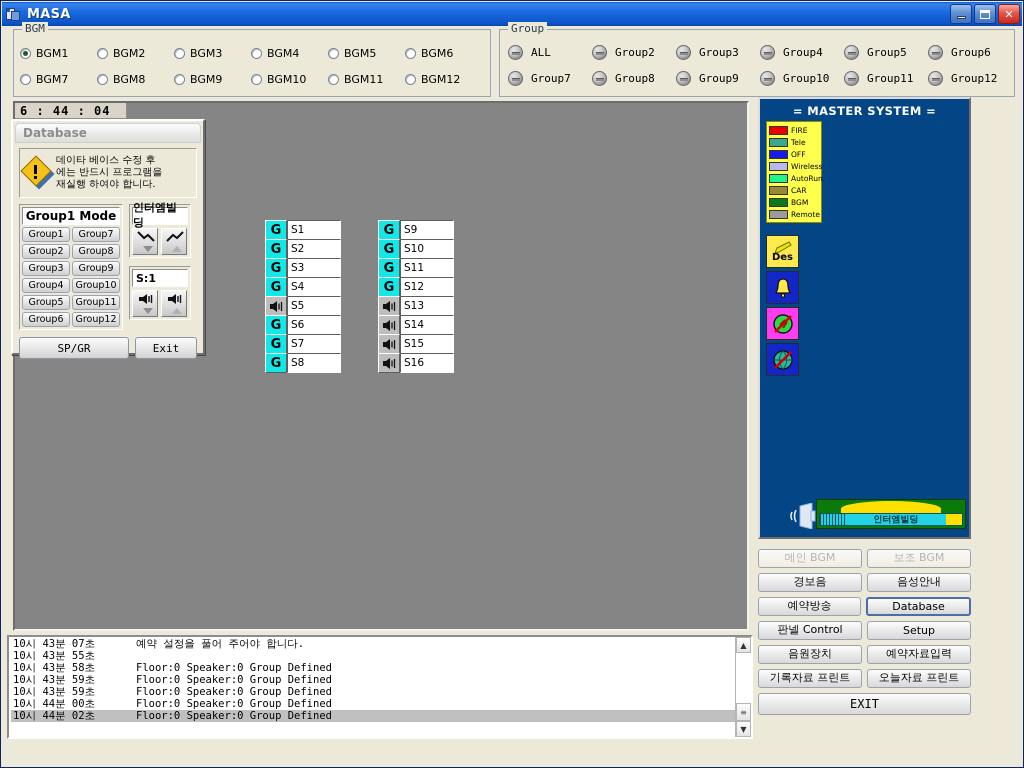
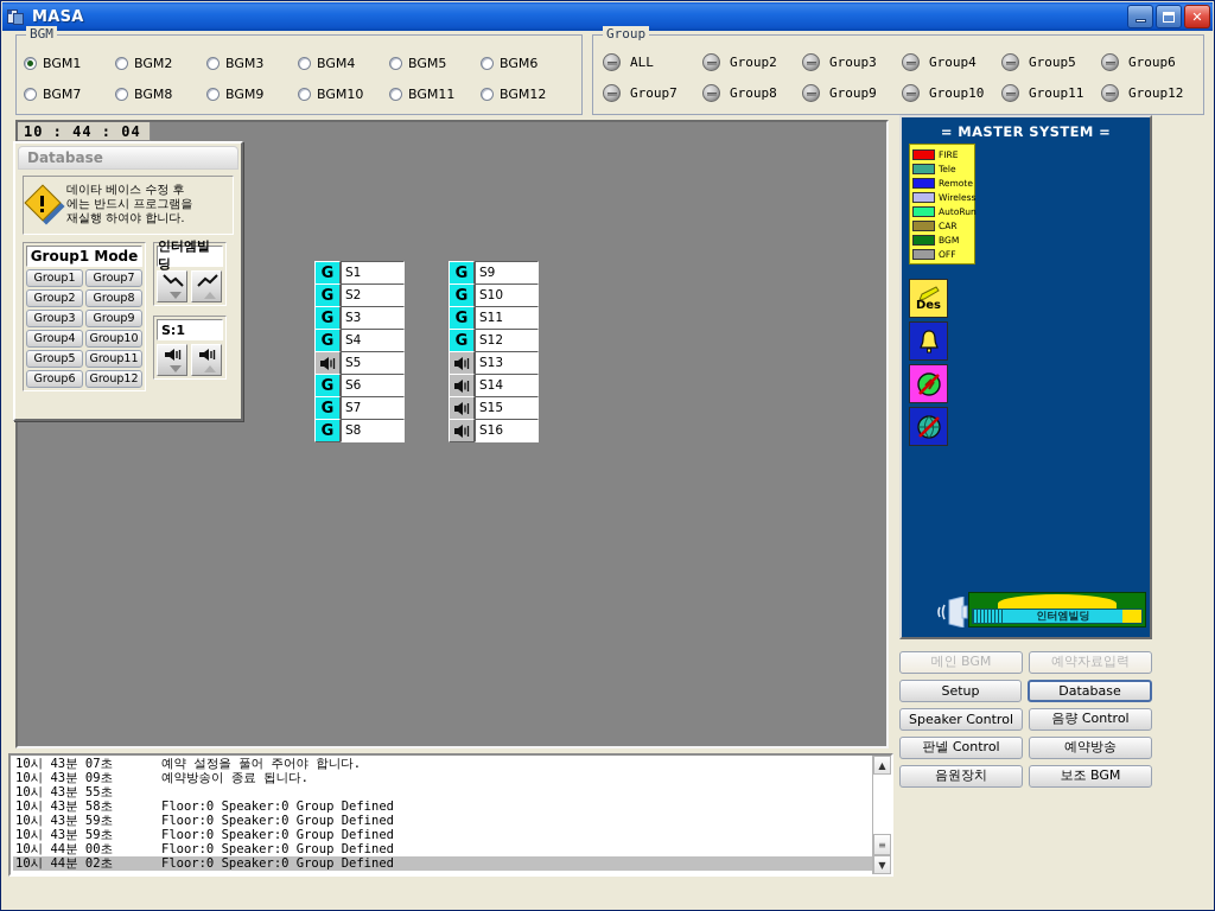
  MASA
  ✕
  BGM
  BGM1
  BGM2
  BGM3
  BGM4
  BGM5
  BGM6
  BGM7
  BGM8
  BGM9
  BGM10
  BGM11
  BGM12
  Group
  ALL
  Group2
  Group3
  Group4
  Group5
  Group6
  Group7
  Group8
  Group9
  Group10
  Group11
  Group12
- 6 : 44 : 04
+ 10 : 44 : 04
  Database
  데이타 베이스 수정 후
  에는 반드시 프로그램을
  재실행 하여야 합니다.
  Group1 Mode
  Group1
  Group7
  Group2
  Group8
  Group3
  Group9
  Group4
  Group10
  Group5
  Group11
  Group6
  Group12
  인터엠빌딩
  S:1
- SP/GR
- Exit
  G
  S1
  G
  S2
  G
  S3
  G
  S4
  S5
  G
  S6
  G
  S7
  G
  S8
  G
  S9
  G
  S10
  G
  S11
  G
  S12
  S13
  S14
  S15
  S16
  = MASTER SYSTEM =
  FIRE
  Tele
- OFF
+ Remote
  Wireless
  AutoRun
  CAR
  BGM
- Remote
+ OFF
  Des
  인터엠빌딩
  메인 BGM
- 보조 BGM
+ 예약자료입력
- 경보음
- 음성안내
- 예약방송
+ Setup
  Database
+ Speaker Control
+ 음량 Control
  판넬 Control
- Setup
+ 예약방송
  음원장치
- 예약자료입력
+ 보조 BGM
- 기록자료 프린트
- 오늘자료 프린트
- EXIT
  10시 43분 07초
  예약 설정을 풀어 주어야 합니다.
+ 10시 43분 09초
+ 예약방송이 종료 됩니다.
  10시 43분 55초
  10시 43분 58초
  Floor:0 Speaker:0 Group Defined
  10시 43분 59초
  Floor:0 Speaker:0 Group Defined
  10시 43분 59초
  Floor:0 Speaker:0 Group Defined
  10시 44분 00초
  Floor:0 Speaker:0 Group Defined
  10시 44분 02초
  Floor:0 Speaker:0 Group Defined
  ▲
  ≡
  ▼
